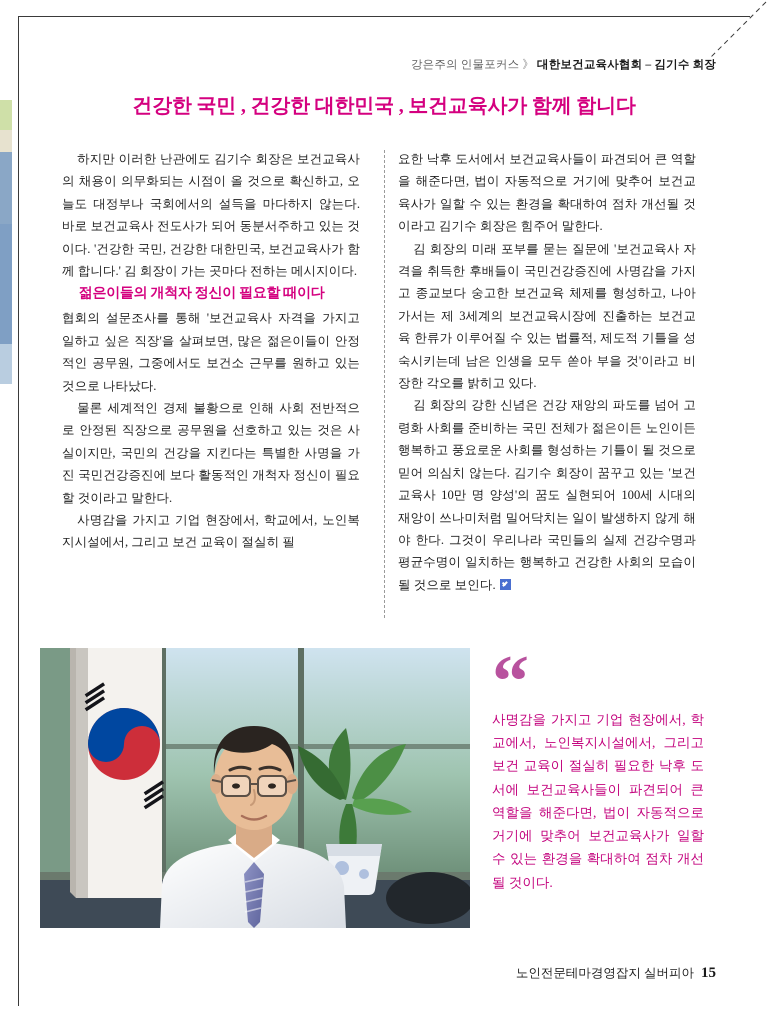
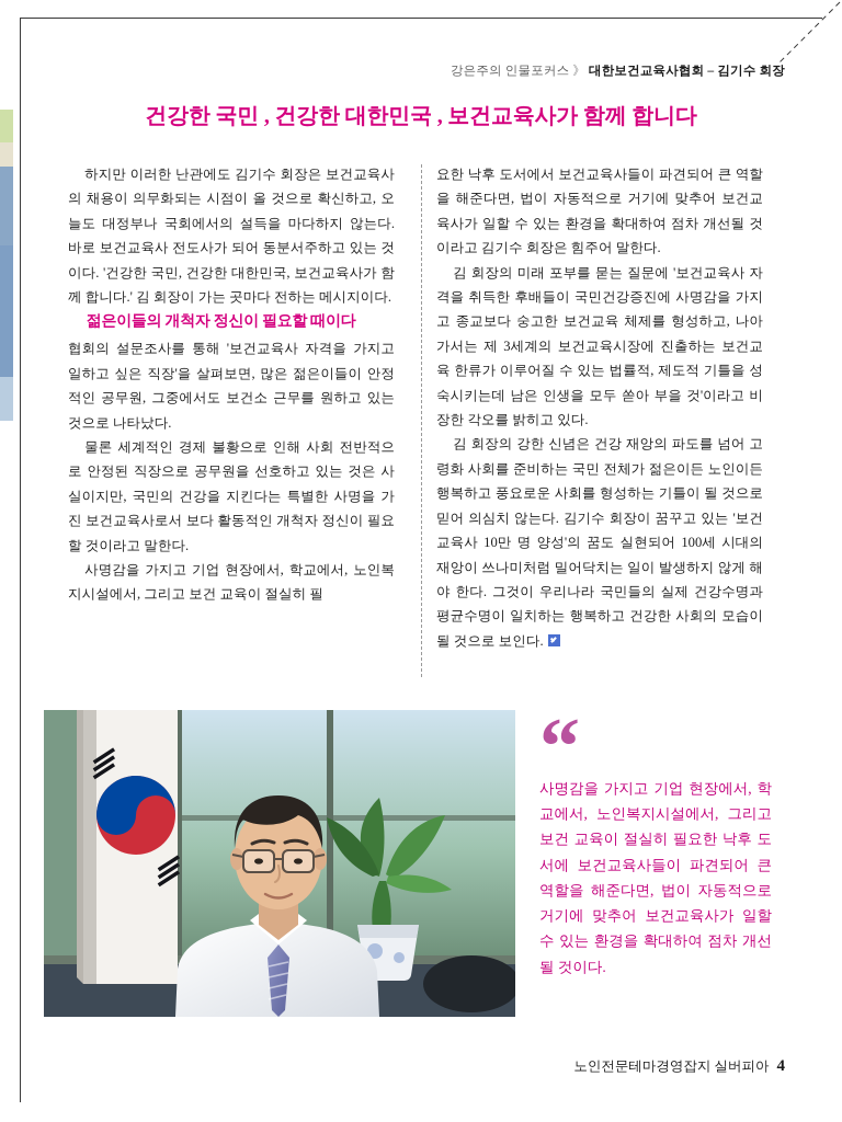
  강은주의 인물포커스 》 대한보건교육사협회 – 김기수 회장
  건강한 국민 , 건강한 대한민국 , 보건교육사가 함께 합니다
  하지만 이러한 난관에도 김기수 회장은 보건교육사의 채용이 의무화되는 시점이 올 것으로 확신하고, 오늘도 대정부나 국회에서의 설득을 마다하지 않는다. 바로 보건교육사 전도사가 되어 동분서주하고 있는 것이다. '건강한 국민, 건강한 대한민국, 보건교육사가 함께 합니다.' 김 회장이 가는 곳마다 전하는 메시지이다.
  젊은이들의 개척자 정신이 필요할 때이다
  협회의 설문조사를 통해 '보건교육사 자격을 가지고 일하고 싶은 직장'을 살펴보면, 많은 젊은이들이 안정적인 공무원, 그중에서도 보건소 근무를 원하고 있는 것으로 나타났다.
- 물론 세계적인 경제 불황으로 인해 사회 전반적으로 안정된 직장으로 공무원을 선호하고 있는 것은 사실이지만, 국민의 건강을 지킨다는 특별한 사명을 가진 국민건강증진에 보다 활동적인 개척자 정신이 필요할 것이라고 말한다.
+ 물론 세계적인 경제 불황으로 인해 사회 전반적으로 안정된 직장으로 공무원을 선호하고 있는 것은 사실이지만, 국민의 건강을 지킨다는 특별한 사명을 가진 보건교육사로서 보다 활동적인 개척자 정신이 필요할 것이라고 말한다.
  사명감을 가지고 기업 현장에서, 학교에서, 노인복지시설에서, 그리고 보건 교육이 절실히 필
  요한 낙후 도서에서 보건교육사들이 파견되어 큰 역할을 해준다면, 법이 자동적으로 거기에 맞추어 보건교육사가 일할 수 있는 환경을 확대하여 점차 개선될 것이라고 김기수 회장은 힘주어 말한다.
  김 회장의 미래 포부를 묻는 질문에 '보건교육사 자격을 취득한 후배들이 국민건강증진에 사명감을 가지고 종교보다 숭고한 보건교육 체제를 형성하고, 나아가서는 제 3세계의 보건교육시장에 진출하는 보건교육 한류가 이루어질 수 있는 법률적, 제도적 기틀을 성숙시키는데 남은 인생을 모두 쏟아 부을 것'이라고 비장한 각오를 밝히고 있다.
  김 회장의 강한 신념은 건강 재앙의 파도를 넘어 고령화 사회를 준비하는 국민 전체가 젊은이든 노인이든 행복하고 풍요로운 사회를 형성하는 기틀이 될 것으로 믿어 의심치 않는다. 김기수 회장이 꿈꾸고 있는 '보건교육사 10만 명 양성'의 꿈도 실현되어 100세 시대의 재앙이 쓰나미처럼 밀어닥치는 일이 발생하지 않게 해야 한다. 그것이 우리나라 국민들의 실제 건강수명과 평균수명이 일치하는 행복하고 건강한 사회의 모습이 될 것으로 보인다.
  “
  사명감을 가지고 기업 현장에서, 학교에서, 노인복지시설에서, 그리고 보건 교육이 절실히 필요한 낙후 도서에 보건교육사들이 파견되어 큰 역할을 해준다면, 법이 자동적으로 거기에 맞추어 보건교육사가 일할 수 있는 환경을 확대하여 점차 개선될 것이다.
- 노인전문테마경영잡지 실버피아 15
+ 노인전문테마경영잡지 실버피아 4
